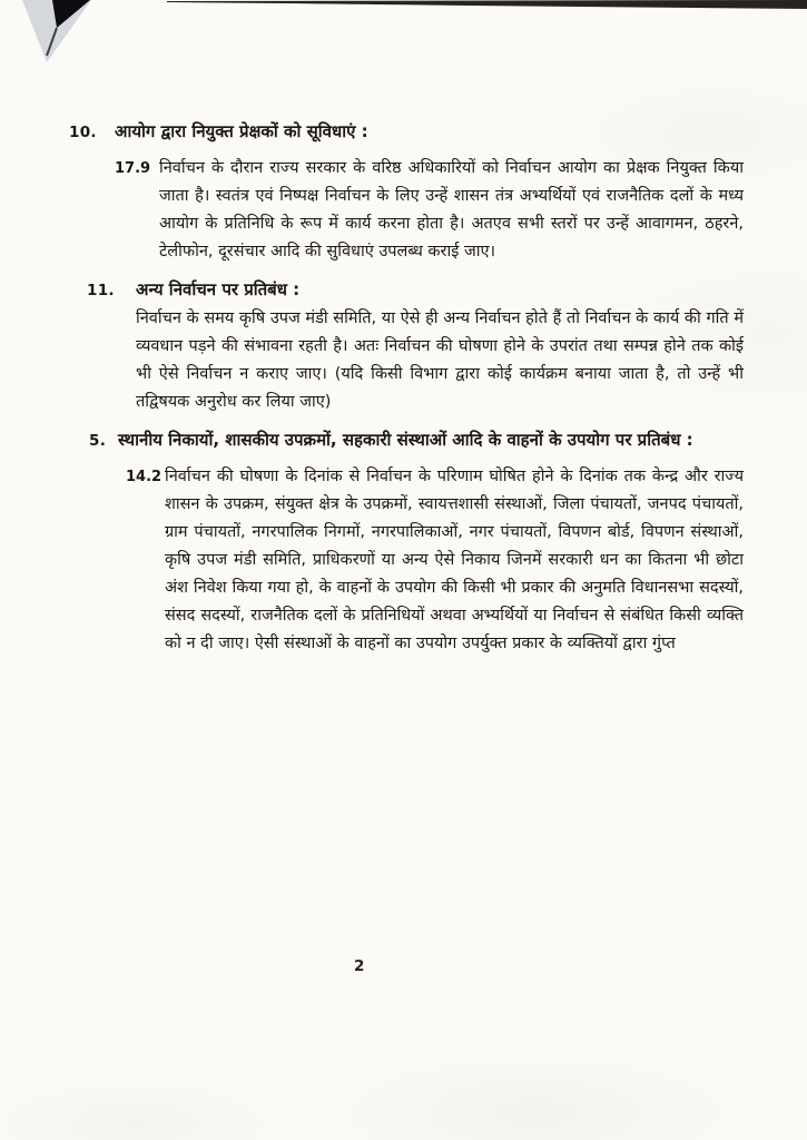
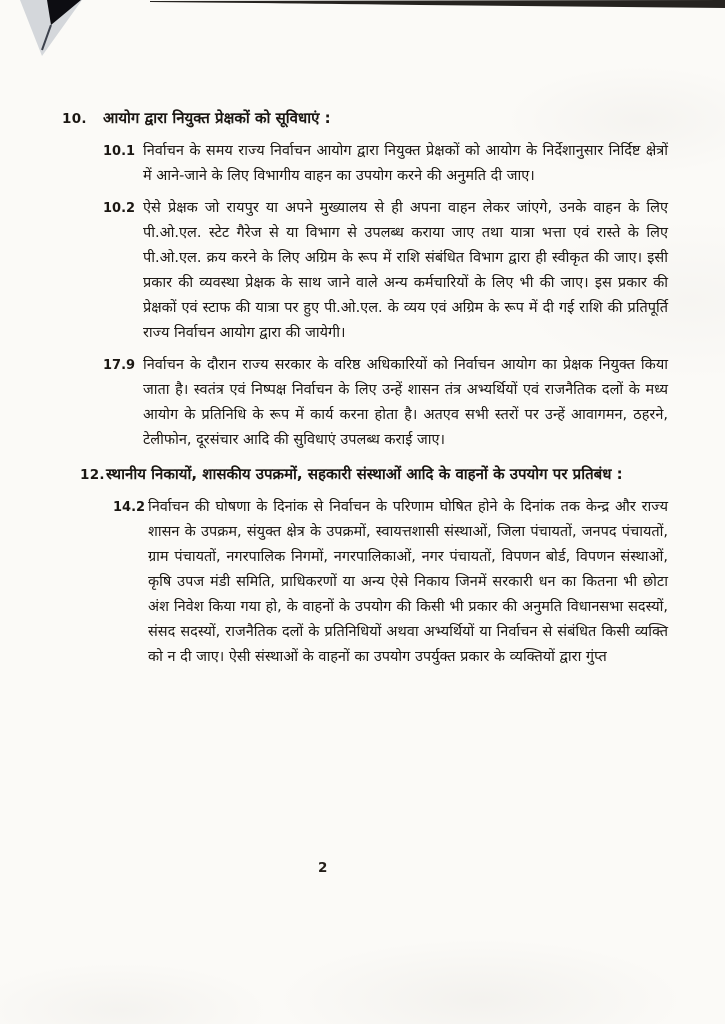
  10.
  आयोग द्वारा नियुक्त प्रेक्षकों को सूविधाएं :
+ 10.1
+ निर्वाचन के समय राज्य निर्वाचन आयोग द्वारा नियुक्त प्रेक्षकों को आयोग के निर्देशानुसार निर्दिष्ट क्षेत्रों में आने-जाने के लिए विभागीय वाहन का उपयोग करने की अनुमति दी जाए।
+ 10.2
+ ऐसे प्रेक्षक जो रायपुर या अपने मुख्यालय से ही अपना वाहन लेकर जांएगे, उनके वाहन के लिए पी.ओ.एल. स्टेट गैरेज से या विभाग से उपलब्ध कराया जाए तथा यात्रा भत्ता एवं रास्ते के लिए पी.ओ.एल. क्रय करने के लिए अग्रिम के रूप में राशि संबंधित विभाग द्वारा ही स्वीकृत की जाए। इसी प्रकार की व्यवस्था प्रेक्षक के साथ जाने वाले अन्य कर्मचारियों के लिए भी की जाए। इस प्रकार की प्रेक्षकों एवं स्टाफ की यात्रा पर हुए पी.ओ.एल. के व्यय एवं अग्रिम के रूप में दी गई राशि की प्रतिपूर्ति राज्य निर्वाचन आयोग द्वारा की जायेगी।
  17.9
  निर्वाचन के दौरान राज्य सरकार के वरिष्ठ अधिकारियों को निर्वाचन आयोग का प्रेक्षक नियुक्त किया जाता है। स्वतंत्र एवं निष्पक्ष निर्वाचन के लिए उन्हें शासन तंत्र अभ्यर्थियों एवं राजनैतिक दलों के मध्य आयोग के प्रतिनिधि के रूप में कार्य करना होता है। अतएव सभी स्तरों पर उन्हें आवागमन, ठहरने, टेलीफोन, दूरसंचार आदि की सुविधाएं उपलब्ध कराई जाए।
- 11.
- अन्य निर्वाचन पर प्रतिबंध :
- निर्वाचन के समय कृषि उपज मंडी समिति, या ऐसे ही अन्य निर्वाचन होते हैं तो निर्वाचन के कार्य की गति में व्यवधान पड़ने की संभावना रहती है। अतः निर्वाचन की घोषणा होने के उपरांत तथा सम्पन्न होने तक कोई भी ऐसे निर्वाचन न कराए जाए। (यदि किसी विभाग द्वारा कोई कार्यक्रम बनाया जाता है, तो उन्हें भी तद्विषयक अनुरोध कर लिया जाए)
- 5.
+ 12.
  स्थानीय निकायों, शासकीय उपक्रमों, सहकारी संस्थाओं आदि के वाहनों के उपयोग पर प्रतिबंध :
  14.2
  निर्वाचन की घोषणा के दिनांक से निर्वाचन के परिणाम घोषित होने के दिनांक तक केन्द्र और राज्य शासन के उपक्रम, संयुक्त क्षेत्र के उपक्रमों, स्वायत्तशासी संस्थाओं, जिला पंचायतों, जनपद पंचायतों, ग्राम पंचायतों, नगरपालिक निगमों, नगरपालिकाओं, नगर पंचायतों, विपणन बोर्ड, विपणन संस्थाओं, कृषि उपज मंडी समिति, प्राधिकरणों या अन्य ऐसे निकाय जिनमें सरकारी धन का कितना भी छोटा अंश निवेश किया गया हो, के वाहनों के उपयोग की किसी भी प्रकार की अनुमति विधानसभा सदस्यों, संसद सदस्यों, राजनैतिक दलों के प्रतिनिधियों अथवा अभ्यर्थियों या निर्वाचन से संबंधित किसी व्यक्ति को न दी जाए। ऐसी संस्थाओं के वाहनों का उपयोग उपर्युक्त प्रकार के व्यक्तियों द्वारा गुंप्त
  2
